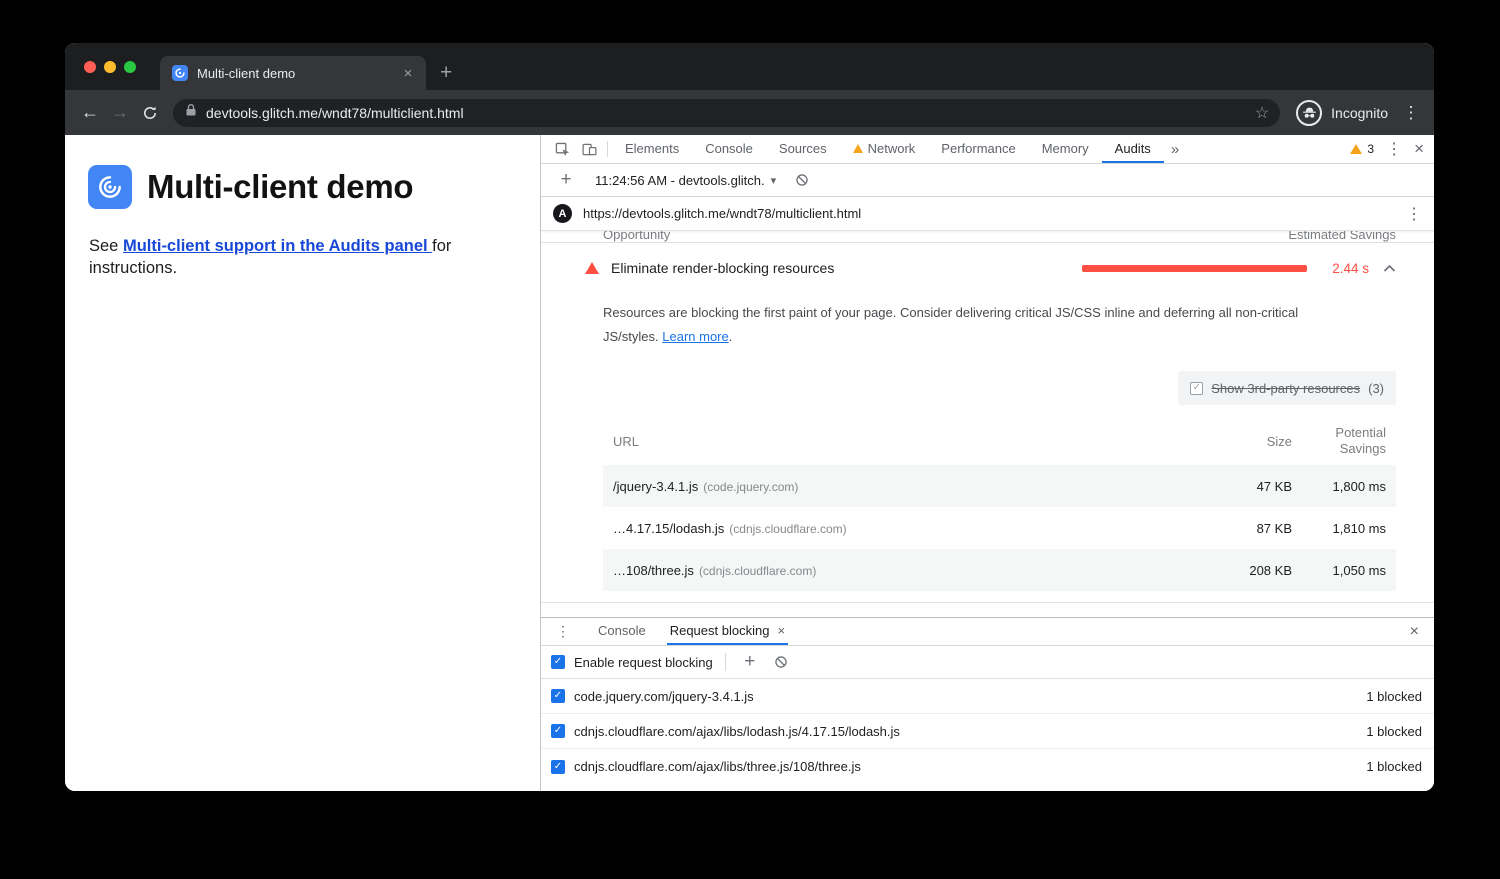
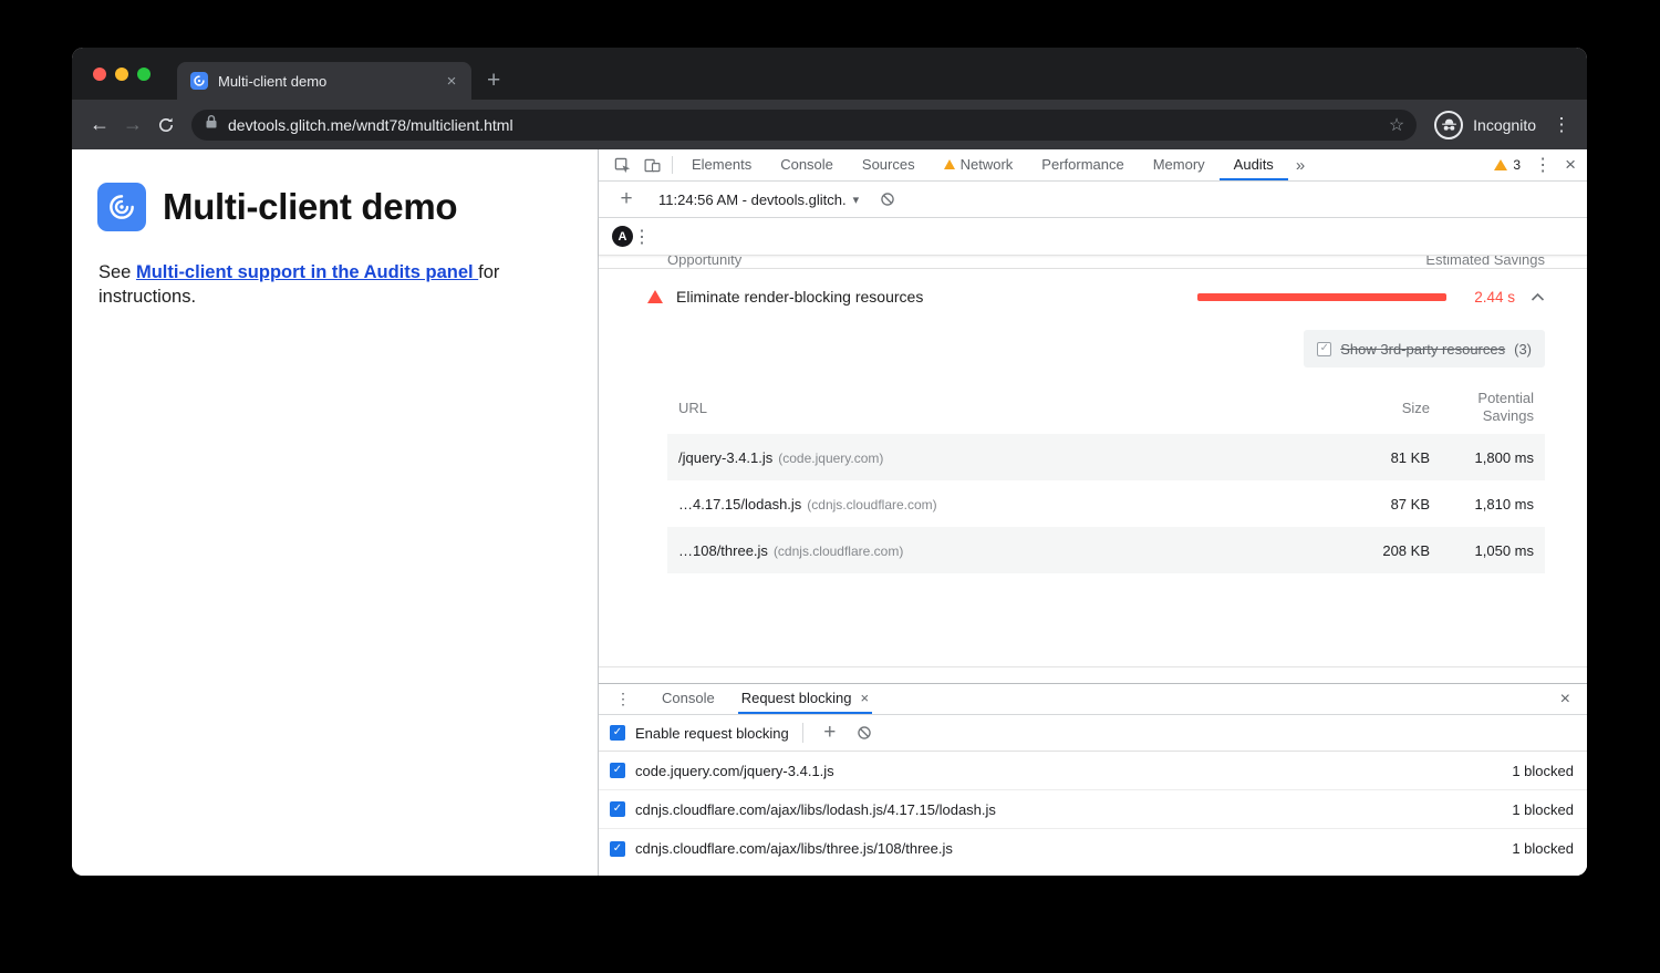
  Multi-client demo
  ×
  +
  ←
  →
  devtools.glitch.me/wndt78/multiclient.html
  ☆
  Incognito
  ⋮
  Multi-client demo
  See Multi-client support in the Audits panel for instructions.
  Elements
  Console
  Sources
  Network
  Performance
  Memory
  Audits
  »
  3
  ⋮
  ×
  +
  11:24:56 AM - devtools.glitch.
  ▾
  A
- https://devtools.glitch.me/wndt78/multiclient.html
  ⋮
  Opportunity
  Estimated Savings
  Eliminate render-blocking resources
  2.44 s
- Resources are blocking the first paint of your page. Consider delivering critical JS/CSS inline and deferring all non-critical JS/styles. Learn more.
  Show 3rd-party resources
  (3)
  URL
  Size
  Potential Savings
  /jquery-3.4.1.js (code.jquery.com)
- 47 KB
+ 81 KB
  1,800 ms
  …4.17.15/lodash.js (cdnjs.cloudflare.com)
  87 KB
  1,810 ms
  …108/three.js (cdnjs.cloudflare.com)
  208 KB
  1,050 ms
  ⋮
  Console
  Request blocking
  ×
  ×
  Enable request blocking
  +
  code.jquery.com/jquery-3.4.1.js
  1 blocked
  cdnjs.cloudflare.com/ajax/libs/lodash.js/4.17.15/lodash.js
  1 blocked
  cdnjs.cloudflare.com/ajax/libs/three.js/108/three.js
  1 blocked
